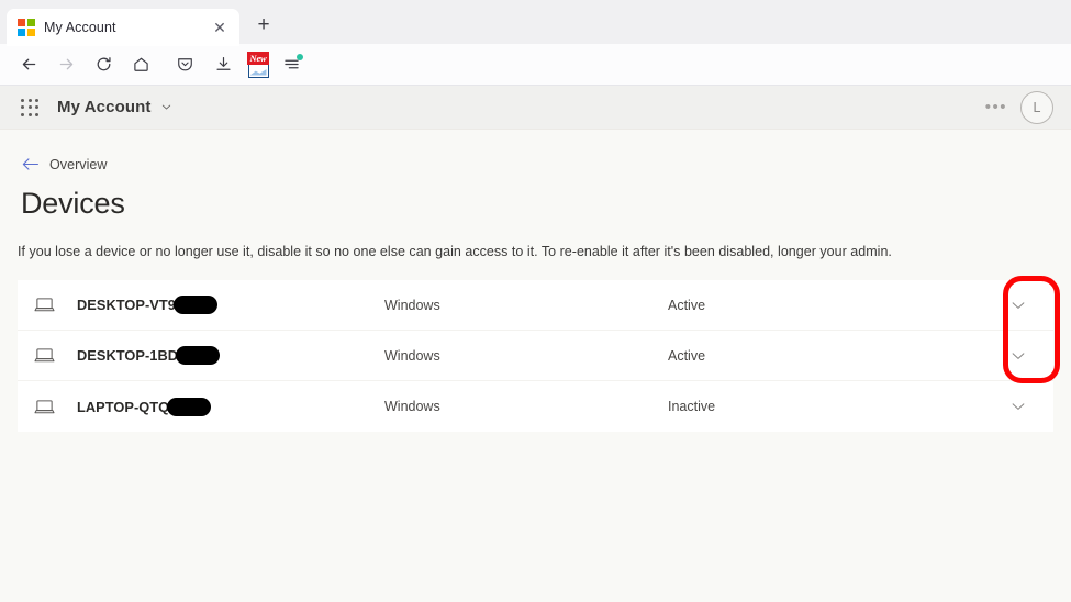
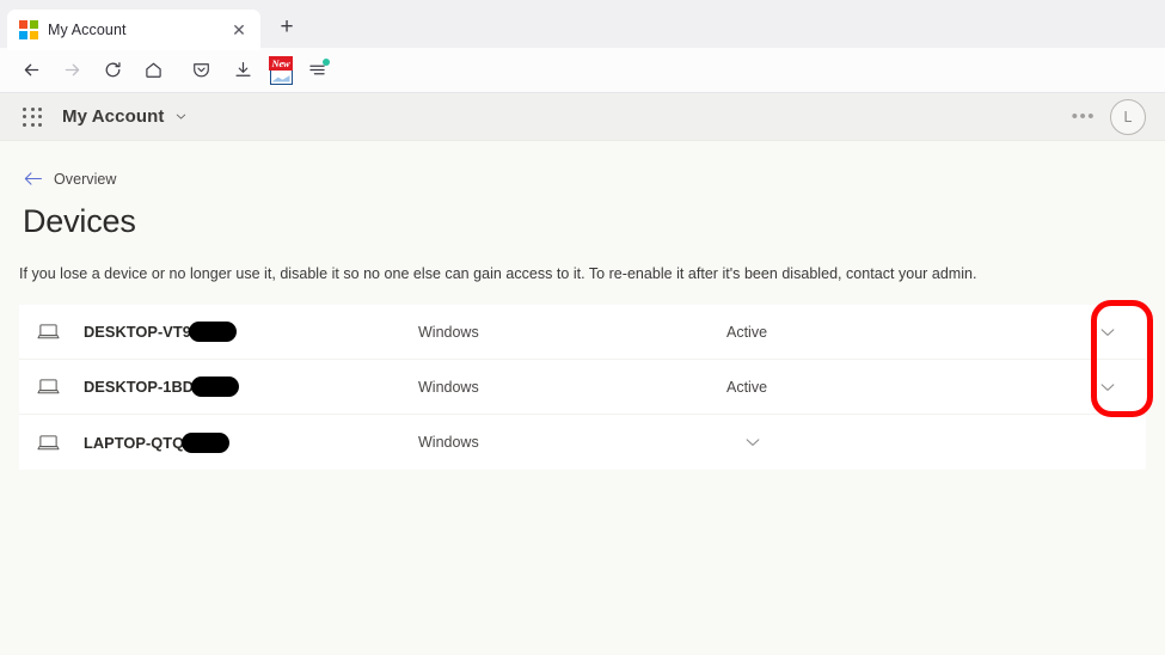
  My Account
  ✕
  +
  New
  My Account
  •••
  L
  Overview
  Devices
- If you lose a device or no longer use it, disable it so no one else can gain access to it. To re-enable it after it's been disabled, longer your admin.
+ If you lose a device or no longer use it, disable it so no one else can gain access to it. To re-enable it after it's been disabled, contact your admin.
  DESKTOP-VT9
  Windows
  Active
  DESKTOP-1BD
  Windows
  Active
  LAPTOP-QTQ
  Windows
- Inactive
